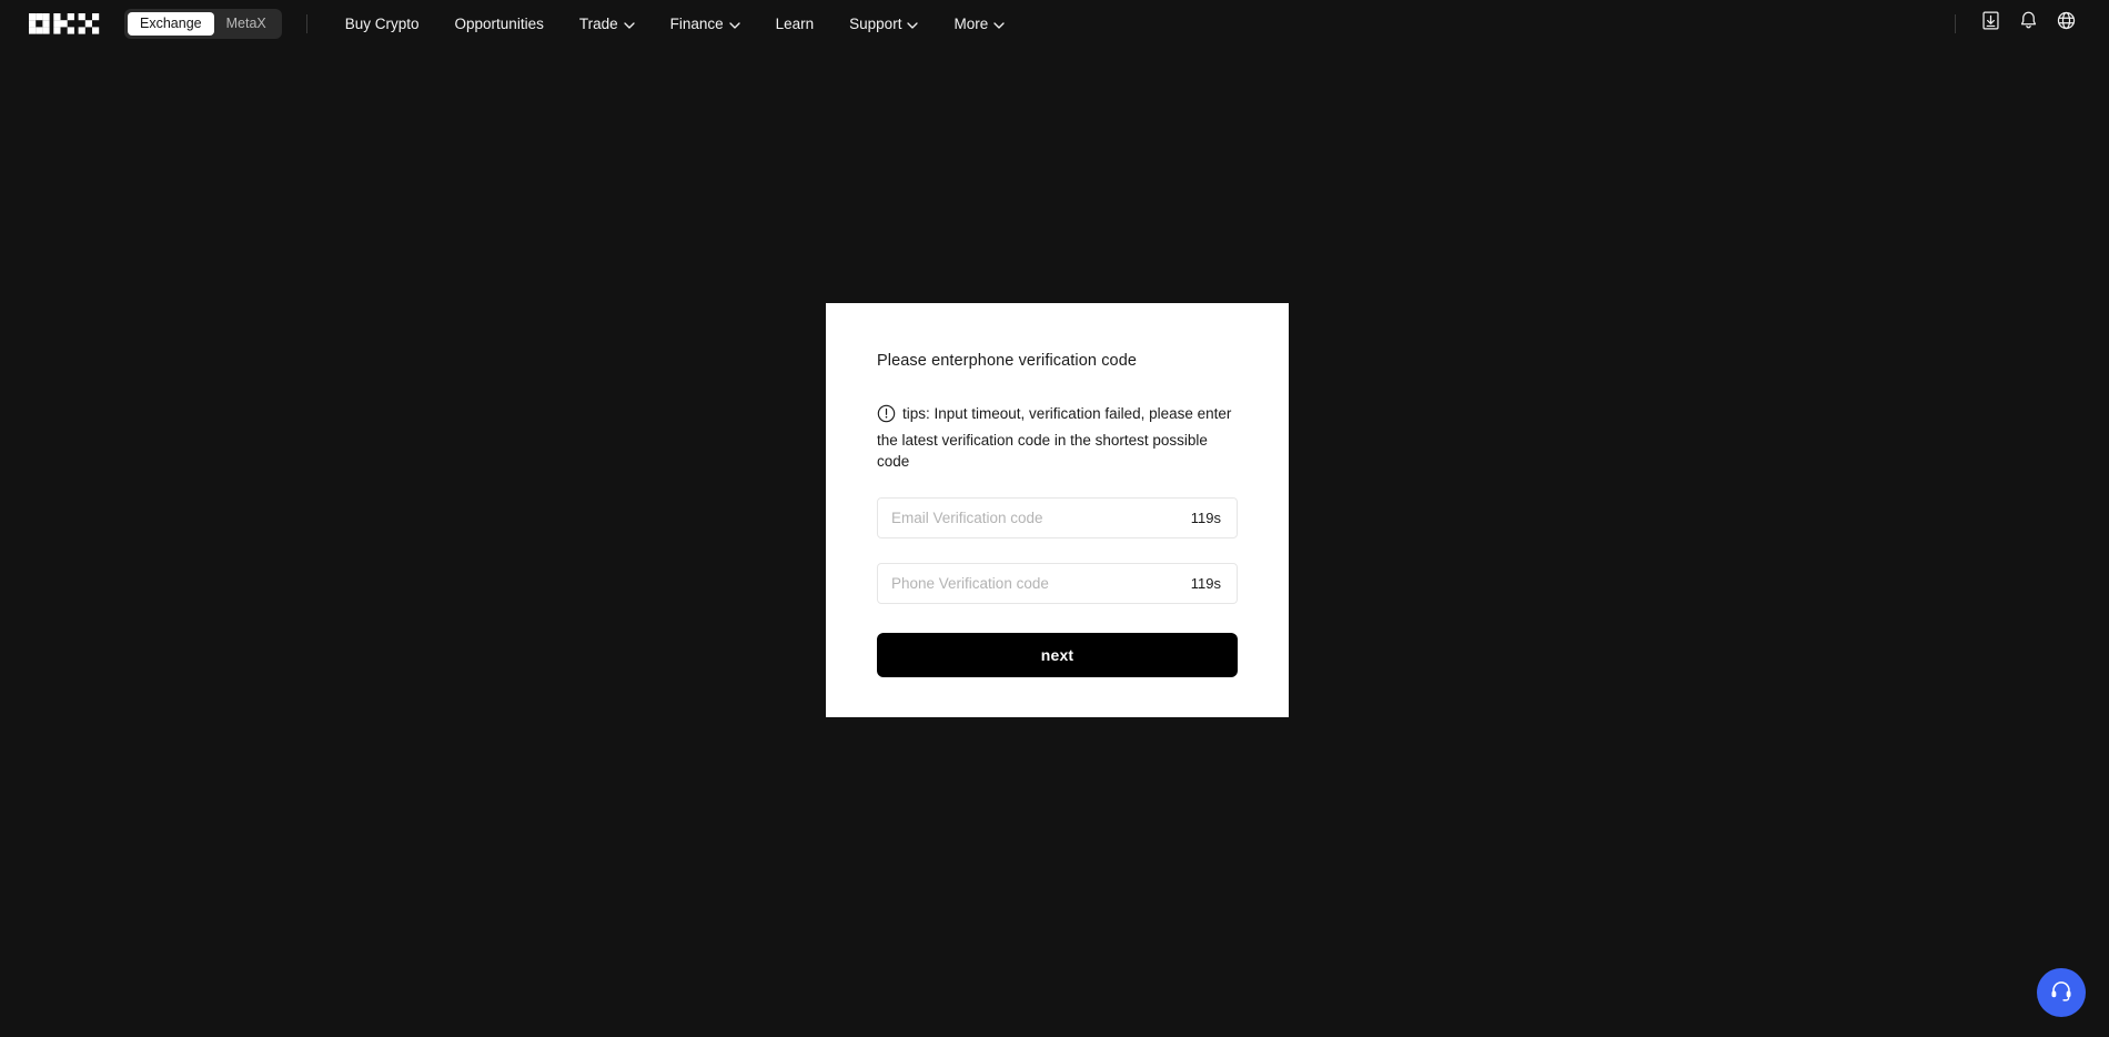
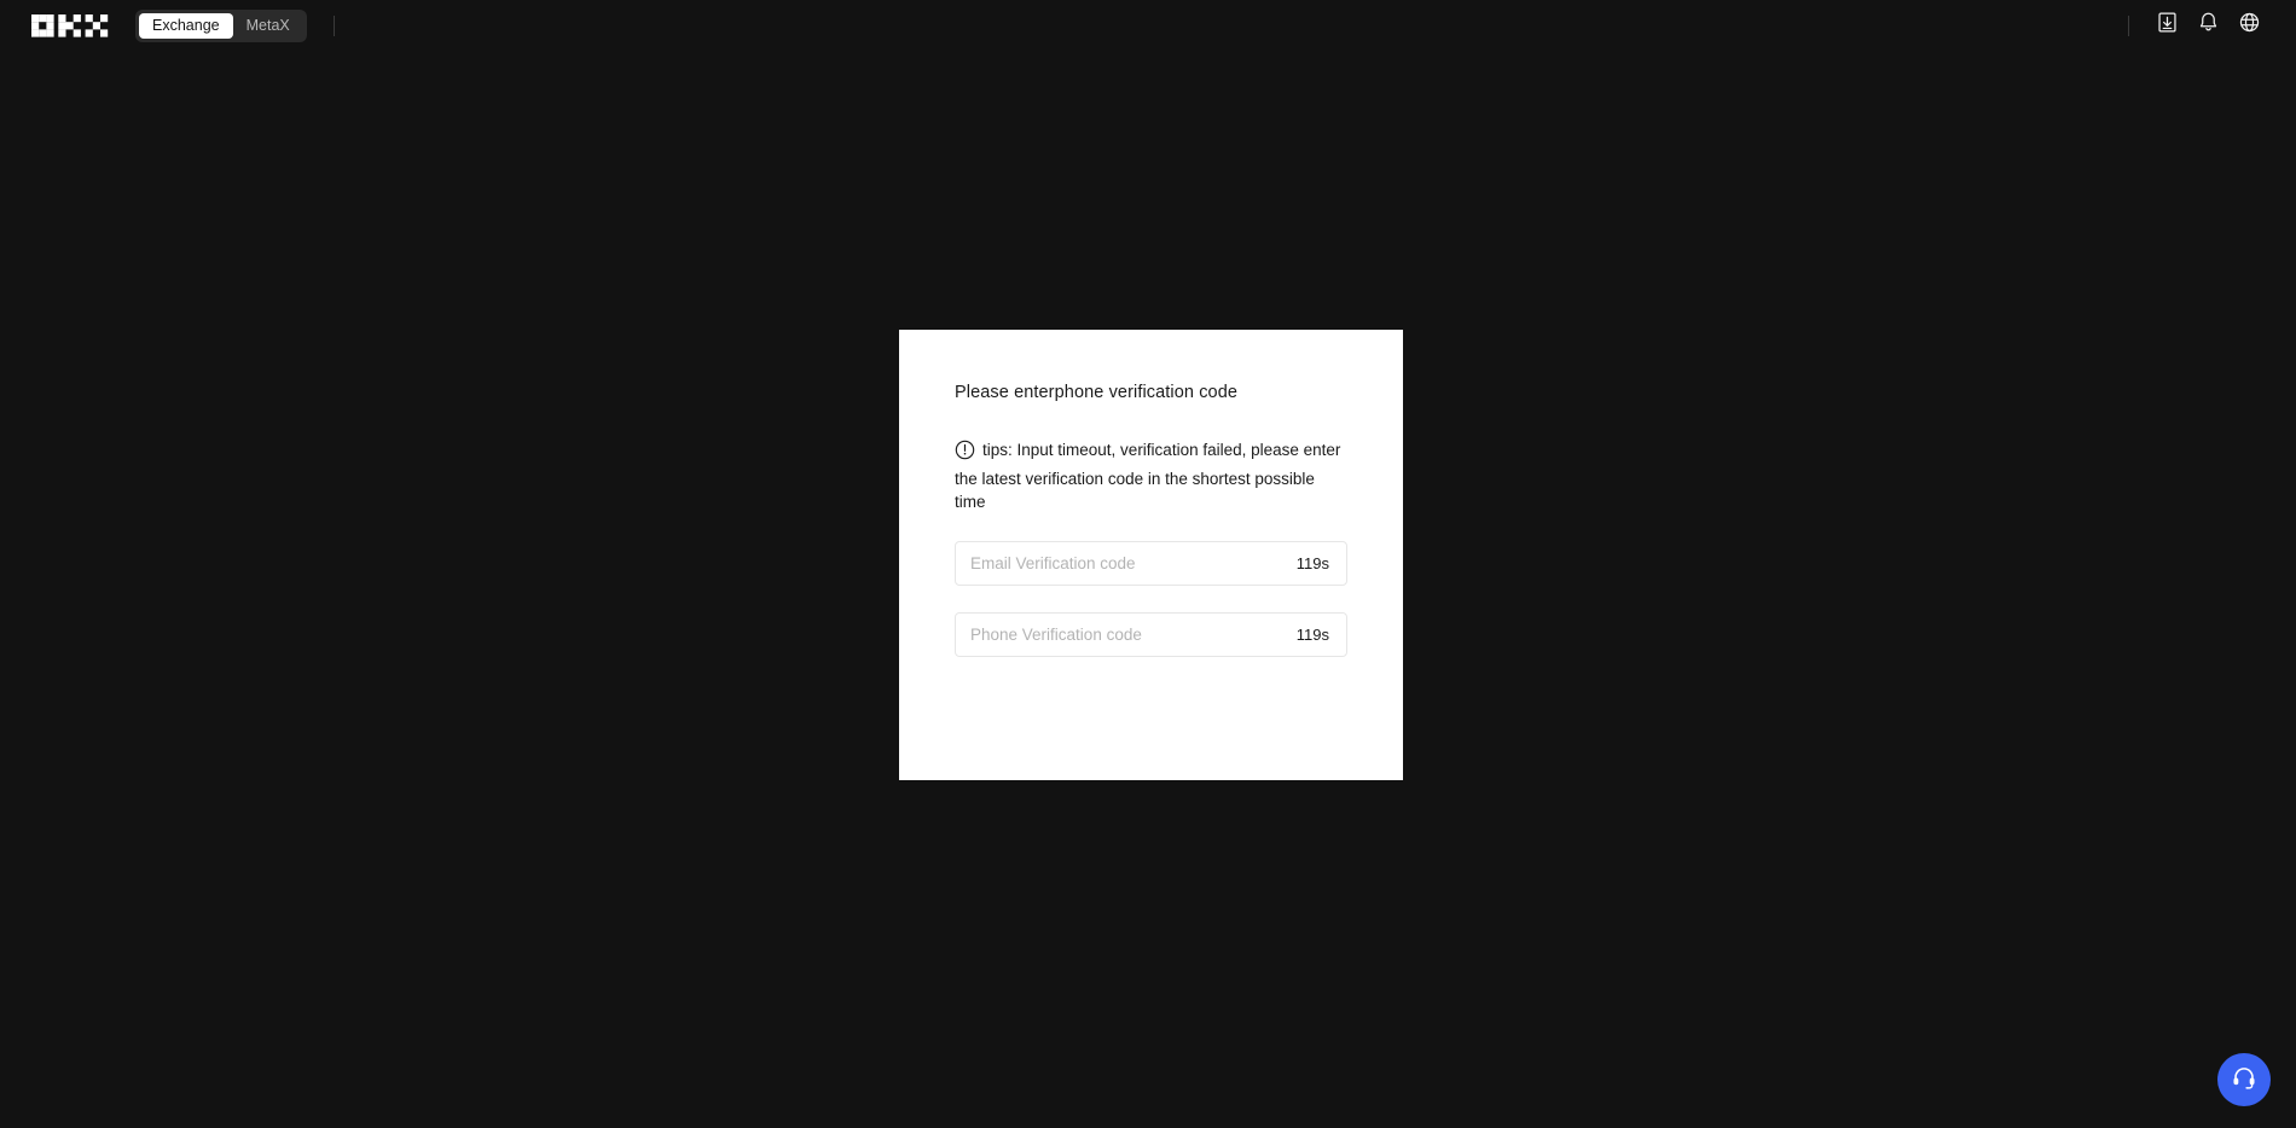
  Exchange
  MetaX
- Buy Crypto
- Opportunities
- Trade
- Finance
- Learn
- Support
- More
  Please enterphone verification code
- tips: Input timeout, verification failed, please enter the latest verification code in the shortest possible code
+ tips: Input timeout, verification failed, please enter the latest verification code in the shortest possible time
  Email Verification code
  119s
  Phone Verification code
  119s
- next
